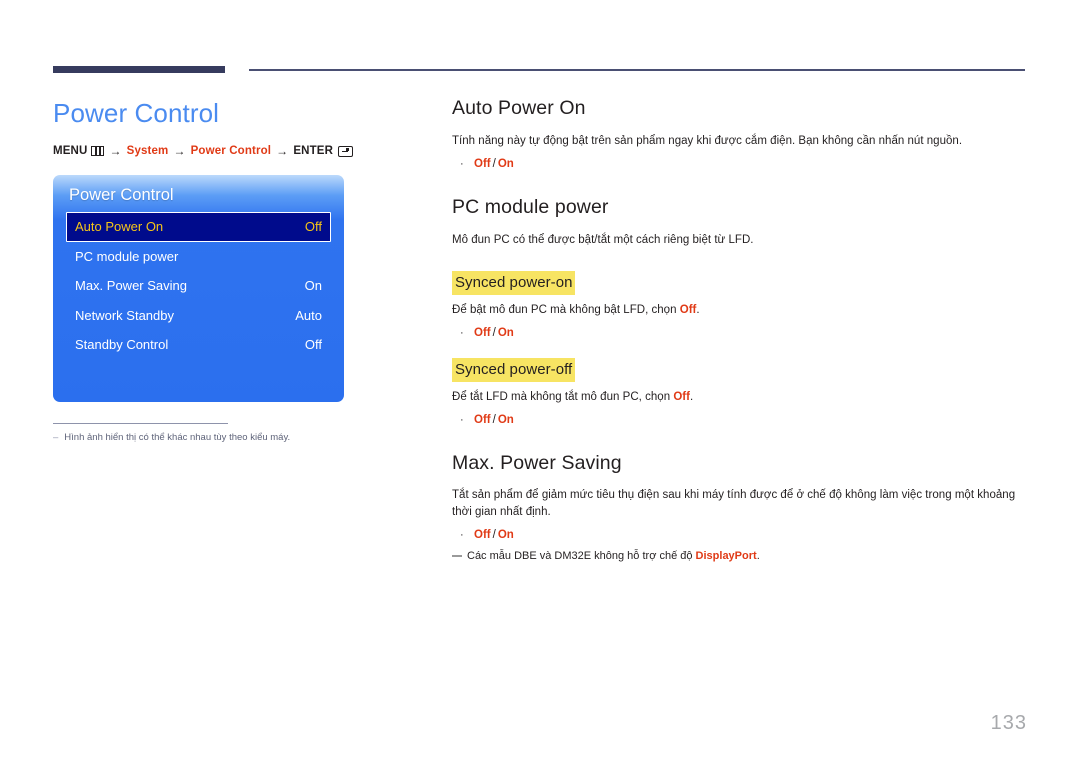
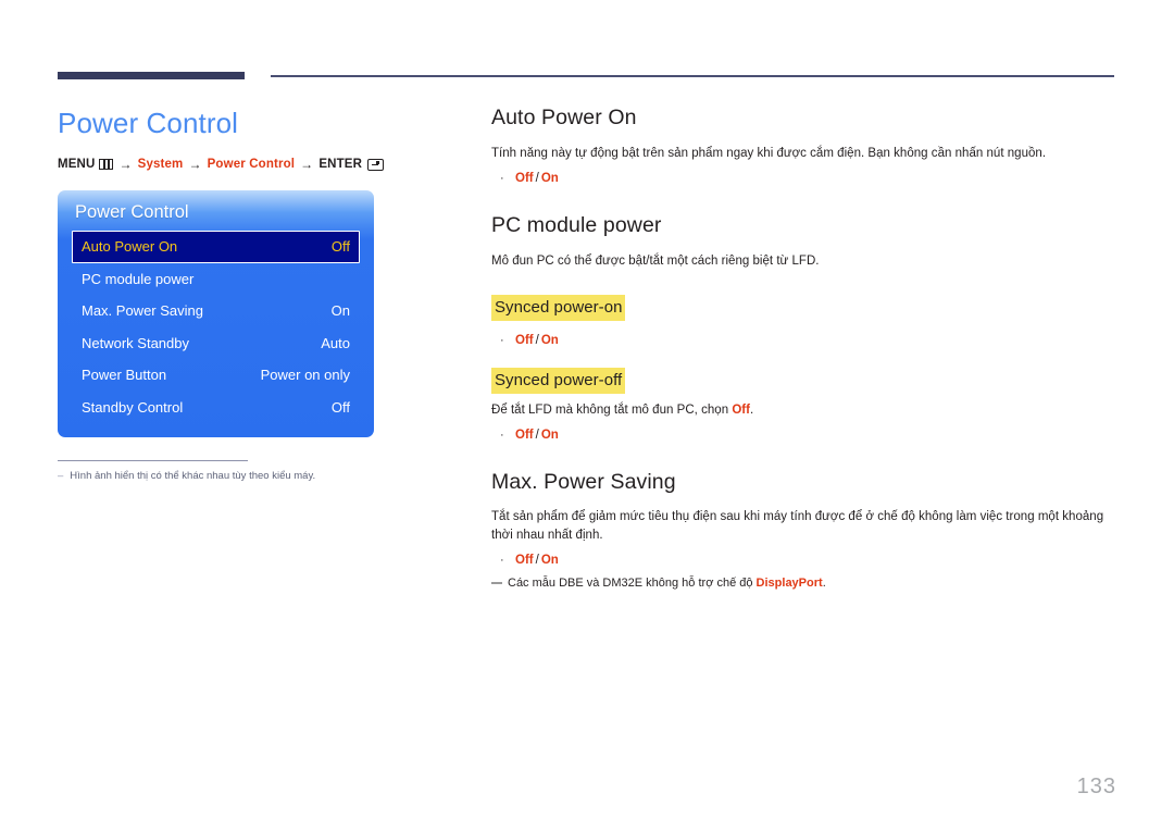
  Power Control
  MENU
  →
  System
  →
  Power Control
  →
  ENTER
  Power Control
  Auto Power On
  Off
  PC module power
  Max. Power Saving
  On
  Network Standby
  Auto
+ Power Button
+ Power on only
  Standby Control
  Off
  –
  Hình ảnh hiển thị có thể khác nhau tùy theo kiểu máy.
  Auto Power On
  Tính năng này tự động bật trên sản phẩm ngay khi được cắm điện. Bạn không cần nhấn nút nguồn.
  ·
  Off / On
  PC module power
  Mô đun PC có thể được bật/tắt một cách riêng biệt từ LFD.
  Synced power-on
- Để bật mô đun PC mà không bật LFD, chọn Off.
  ·
  Off / On
  Synced power-off
  Để tắt LFD mà không tắt mô đun PC, chọn Off.
  ·
  Off / On
  Max. Power Saving
- Tắt sản phẩm để giảm mức tiêu thụ điện sau khi máy tính được để ở chế độ không làm việc trong một khoảng thời gian nhất định.
+ Tắt sản phẩm để giảm mức tiêu thụ điện sau khi máy tính được để ở chế độ không làm việc trong một khoảng thời nhau nhất định.
  ·
  Off / On
  Các mẫu DBE và DM32E không hỗ trợ chế độ DisplayPort.
  133
